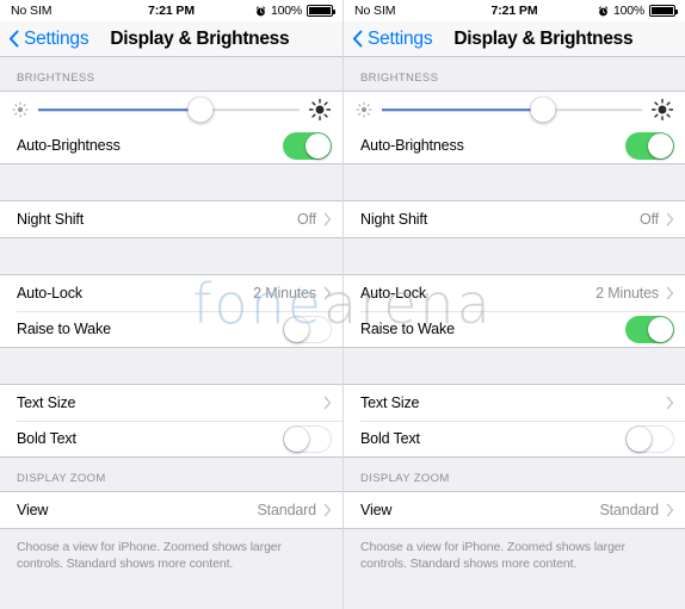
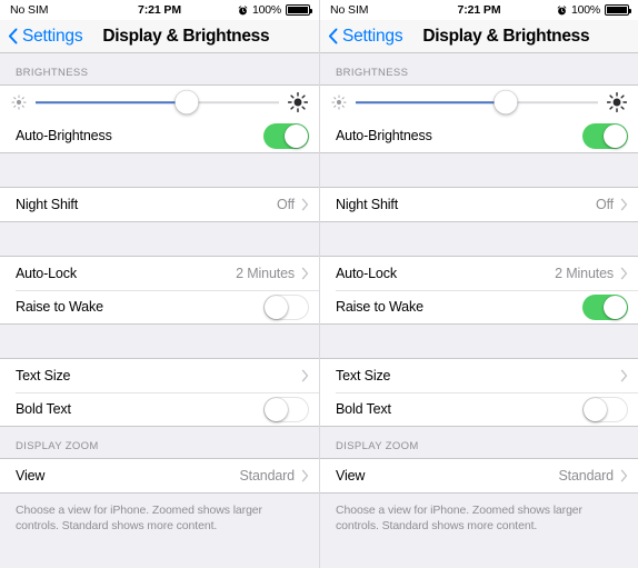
  No SIM
  7:21 PM
  100%
  Settings
  Display & Brightness
  BRIGHTNESS
  Auto-Brightness
  Night Shift
  Off
  Auto-Lock
  2 Minutes
  Raise to Wake
  Text Size
  Bold Text
  DISPLAY ZOOM
  View
  Standard
  Choose a view for iPhone. Zoomed shows larger controls. Standard shows more content.
  No SIM
  7:21 PM
  100%
  Settings
  Display & Brightness
  BRIGHTNESS
  Auto-Brightness
  Night Shift
  Off
  Auto-Lock
  2 Minutes
  Raise to Wake
  Text Size
  Bold Text
  DISPLAY ZOOM
  View
  Standard
  Choose a view for iPhone. Zoomed shows larger controls. Standard shows more content.
- fonearena
